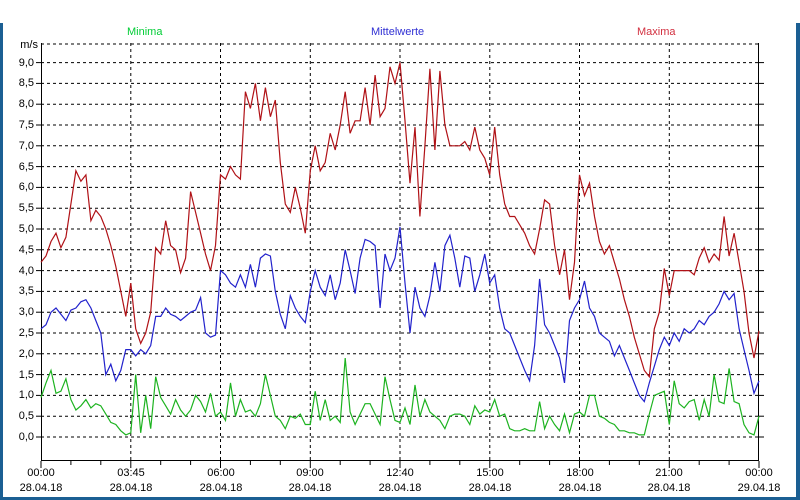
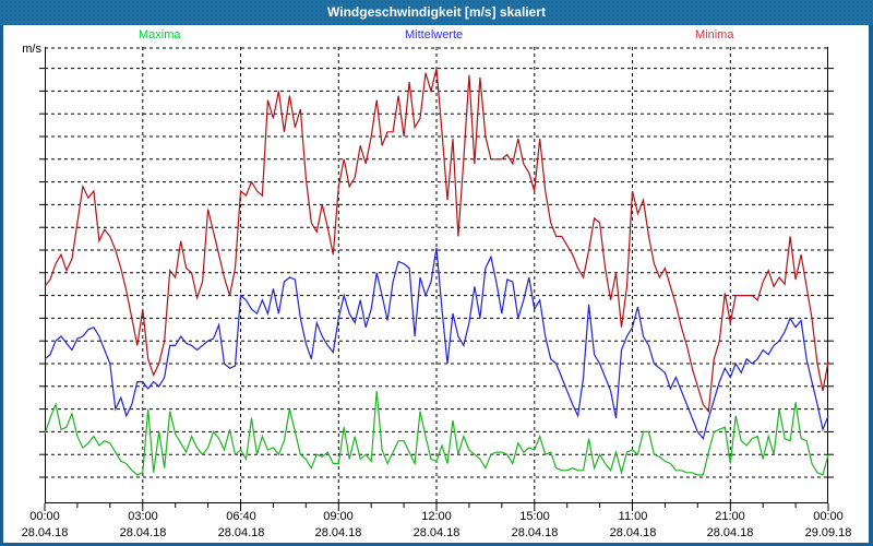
+ Windgeschwindigkeit [m/s] skaliert
- Minima
+ Maxima
  Mittelwerte
- Maxima
+ Minima
  m/s
- 9,0
- 8,5
- 8,0
- 7,5
- 7,0
- 6,5
- 6,0
- 5,5
- 5,0
- 4,5
- 4,0
- 3,5
- 3,0
- 2,5
- 2,0
- 1,5
- 1,0
- 0,5
- 0,0
  00:00
  28.04.18
- 03:45
+ 03:00
  28.04.18
- 06:00
+ 06:40
  28.04.18
  09:00
  28.04.18
- 12:40
+ 12:00
  28.04.18
  15:00
  28.04.18
- 18:00
+ 11:00
  28.04.18
  21:00
  28.04.18
  00:00
- 29.04.18
+ 29.09.18
